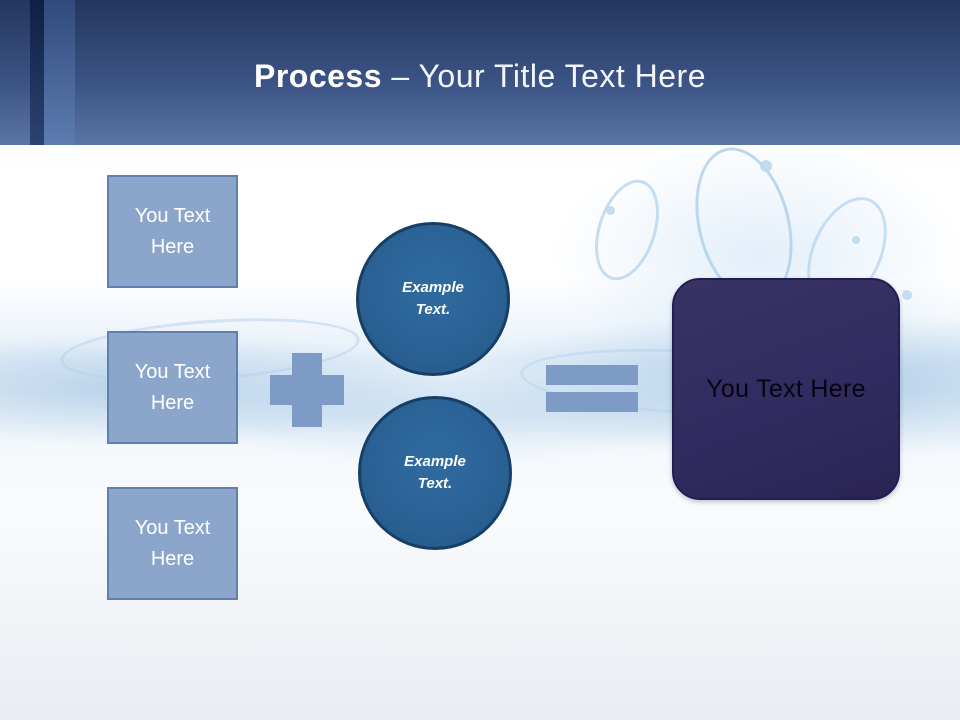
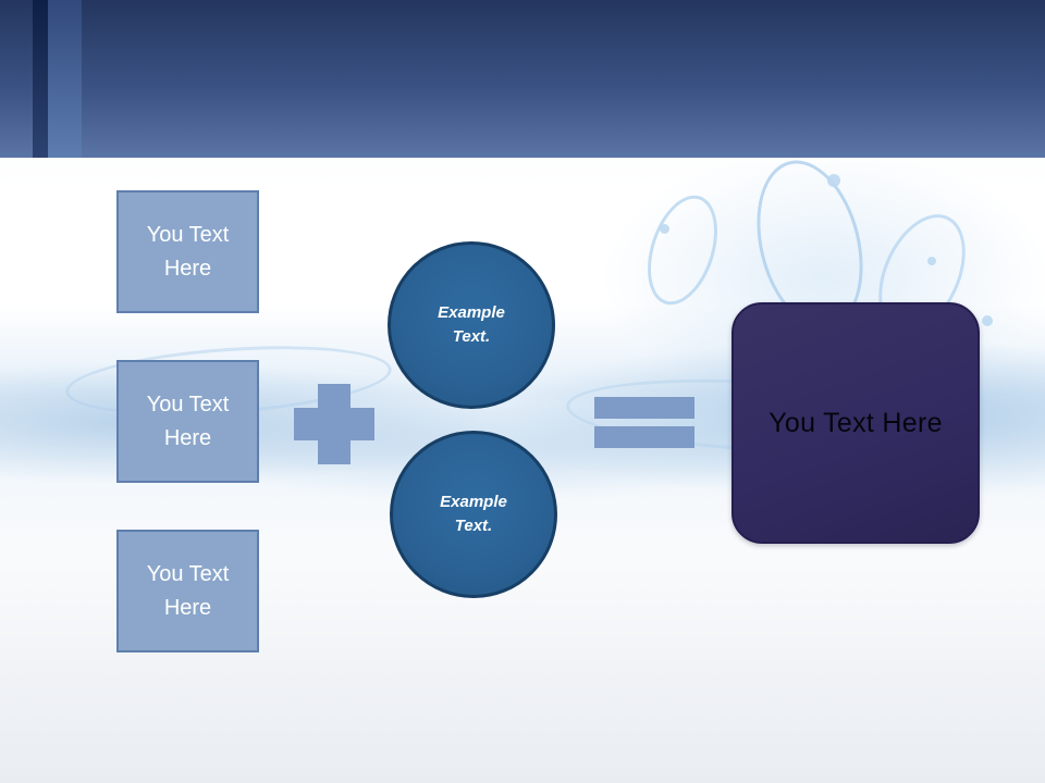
- Process – Your Title Text Here
  You Text Here
  You Text Here
  You Text Here
  Example Text.
  Example Text.
  You Text Here
